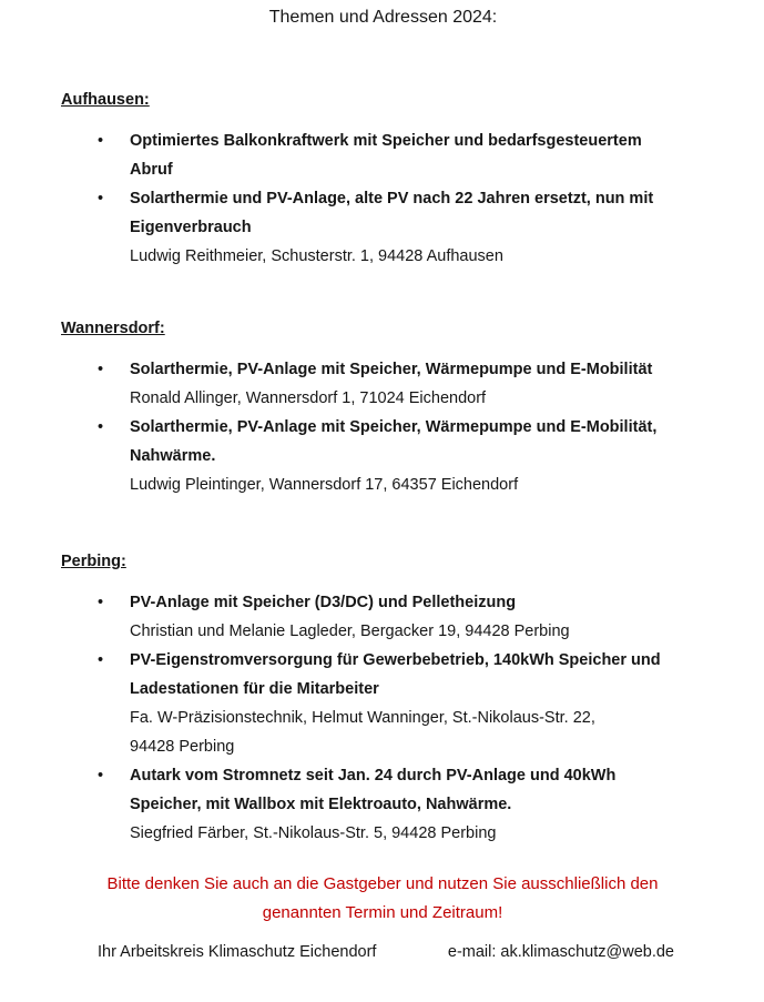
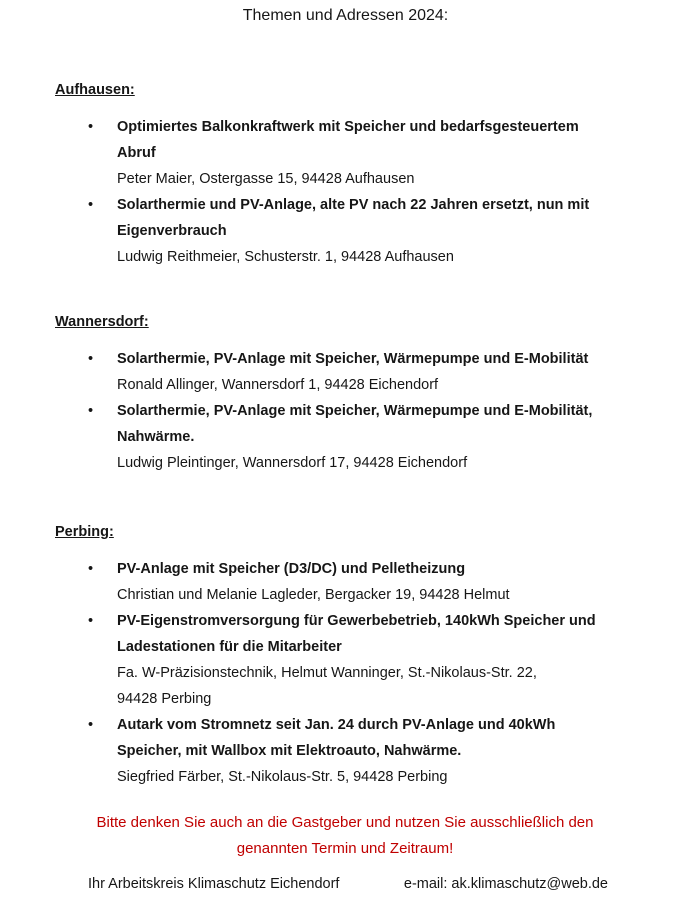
  Themen und Adressen 2024:
  Aufhausen:
  •
  Optimiertes Balkonkraftwerk mit Speicher und bedarfsgesteuertem
  Abruf
+ Peter Maier, Ostergasse 15, 94428 Aufhausen
  •
  Solarthermie und PV-Anlage, alte PV nach 22 Jahren ersetzt, nun mit
  Eigenverbrauch
  Ludwig Reithmeier, Schusterstr. 1, 94428 Aufhausen
  Wannersdorf:
  •
  Solarthermie, PV-Anlage mit Speicher, Wärmepumpe und E-Mobilität
- Ronald Allinger, Wannersdorf 1, 71024 Eichendorf
+ Ronald Allinger, Wannersdorf 1, 94428 Eichendorf
  •
  Solarthermie, PV-Anlage mit Speicher, Wärmepumpe und E-Mobilität,
  Nahwärme.
- Ludwig Pleintinger, Wannersdorf 17, 64357 Eichendorf
+ Ludwig Pleintinger, Wannersdorf 17, 94428 Eichendorf
  Perbing:
  •
  PV-Anlage mit Speicher (D3/DC) und Pelletheizung
- Christian und Melanie Lagleder, Bergacker 19, 94428 Perbing
+ Christian und Melanie Lagleder, Bergacker 19, 94428 Helmut
  •
  PV-Eigenstromversorgung für Gewerbebetrieb, 140kWh Speicher und
  Ladestationen für die Mitarbeiter
  Fa. W-Präzisionstechnik, Helmut Wanninger, St.-Nikolaus-Str. 22,
  94428 Perbing
  •
  Autark vom Stromnetz seit Jan. 24 durch PV-Anlage und 40kWh
  Speicher, mit Wallbox mit Elektroauto, Nahwärme.
  Siegfried Färber, St.-Nikolaus-Str. 5, 94428 Perbing
  Bitte denken Sie auch an die Gastgeber und nutzen Sie ausschließlich den
  genannten Termin und Zeitraum!
  Ihr Arbeitskreis Klimaschutz Eichendorf
  e-mail: ak.klimaschutz@web.de
